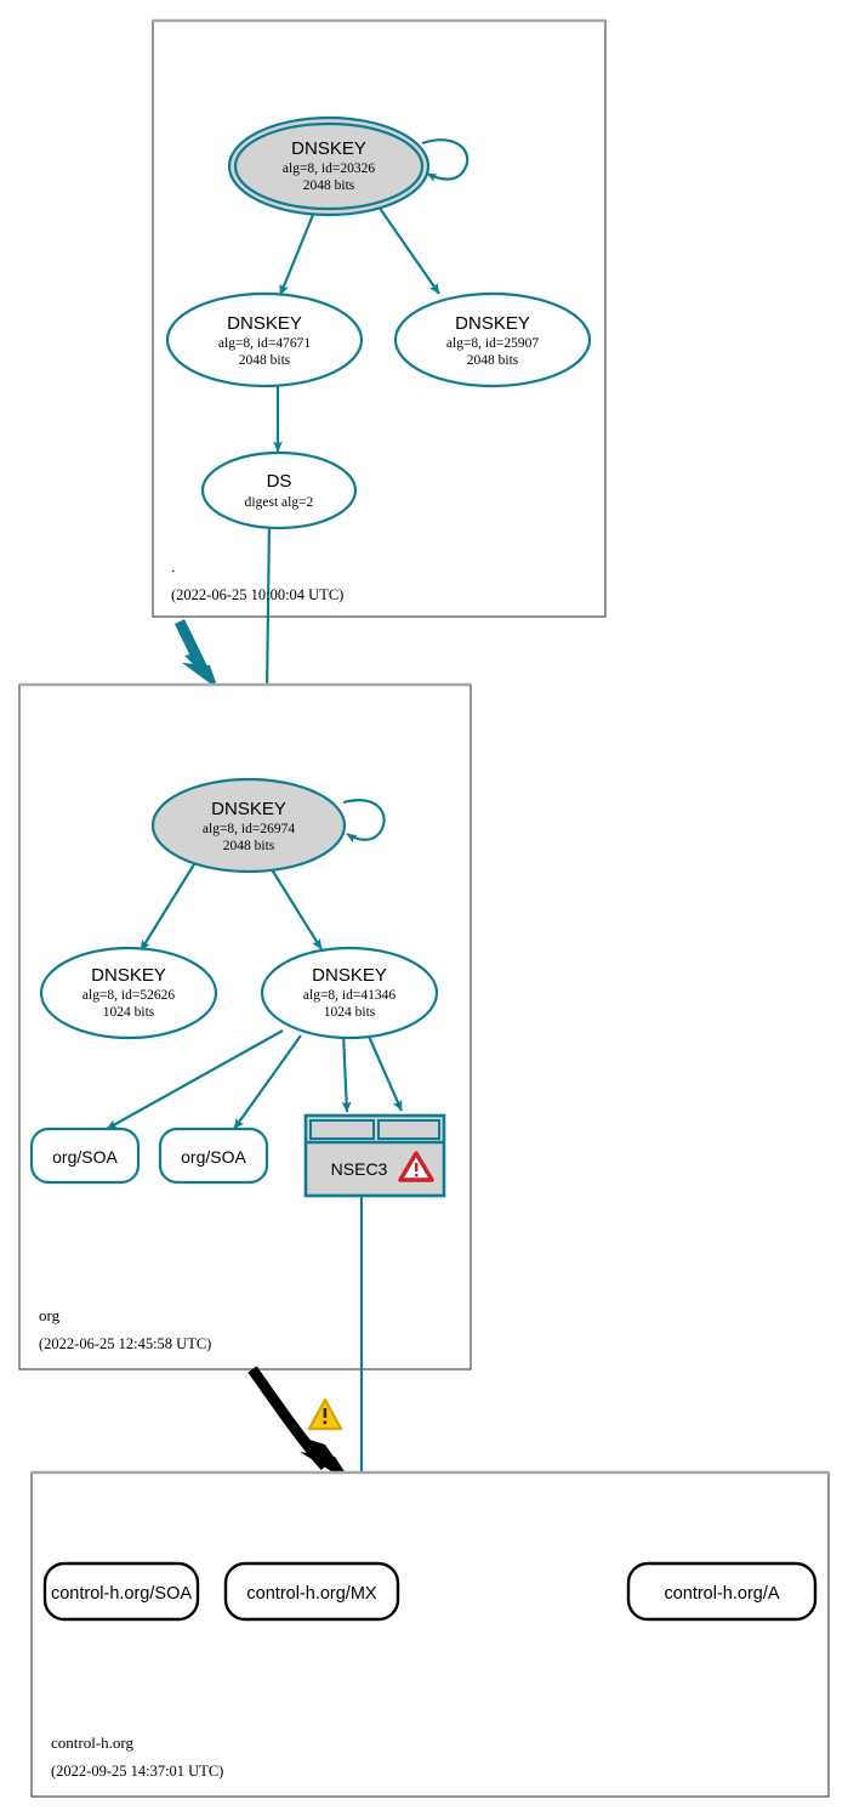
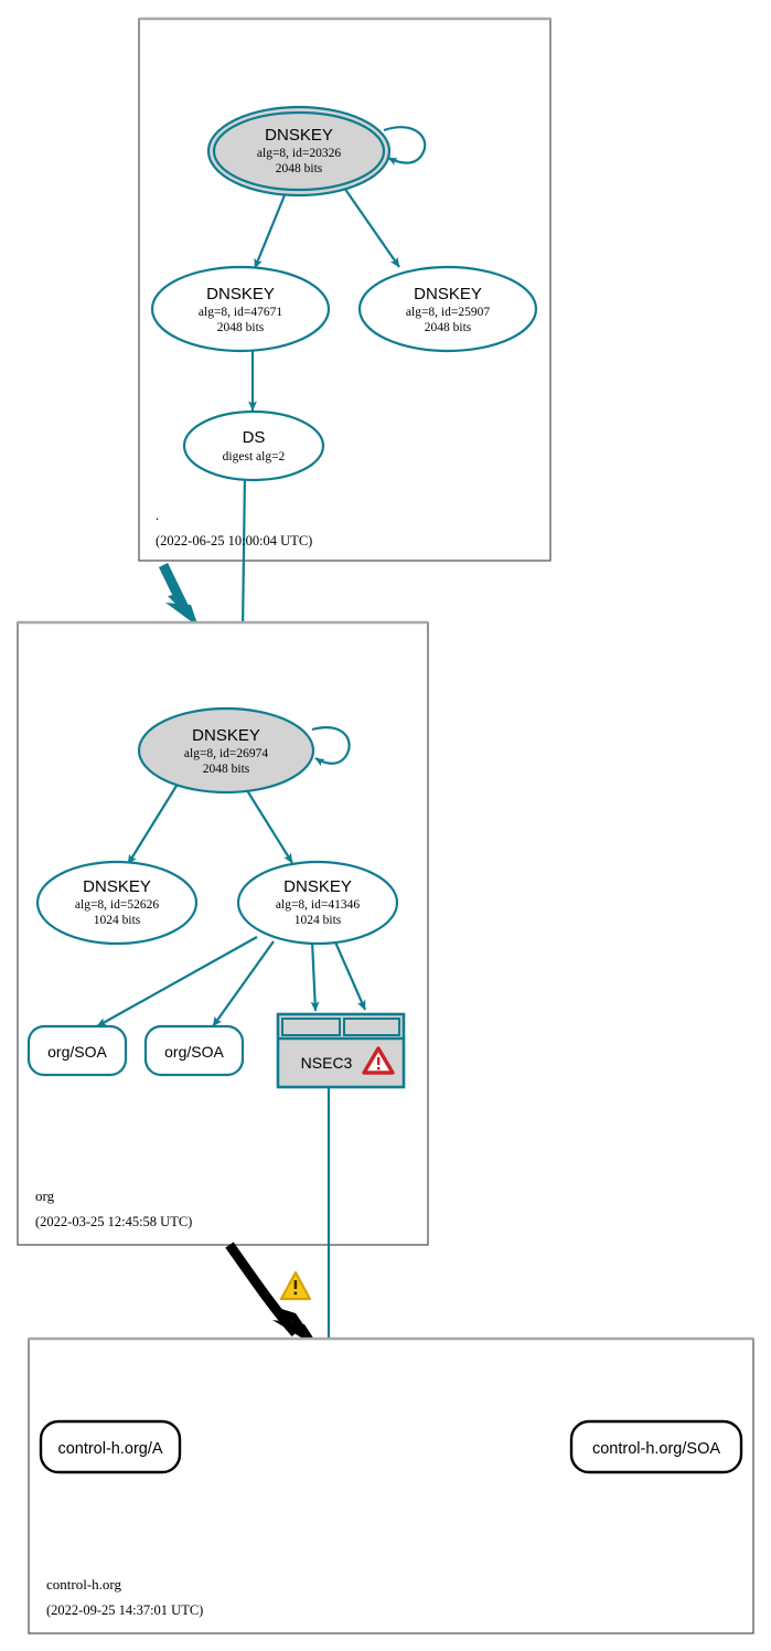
  DNSKEY
  alg=8, id=20326
  2048 bits
  DNSKEY
  alg=8, id=47671
  2048 bits
  DNSKEY
  alg=8, id=25907
  2048 bits
  DS
  digest alg=2
  .
  (2022-06-25 10:00:04 UTC)
  DNSKEY
  alg=8, id=26974
  2048 bits
  DNSKEY
  alg=8, id=52626
  1024 bits
  DNSKEY
  alg=8, id=41346
  1024 bits
  org/SOA
  org/SOA
  NSEC3
  org
- (2022-06-25 12:45:58 UTC)
+ (2022-03-25 12:45:58 UTC)
- control-h.org/SOA
+ control-h.org/A
- control-h.org/MX
- control-h.org/A
+ control-h.org/SOA
  control-h.org
  (2022-09-25 14:37:01 UTC)
